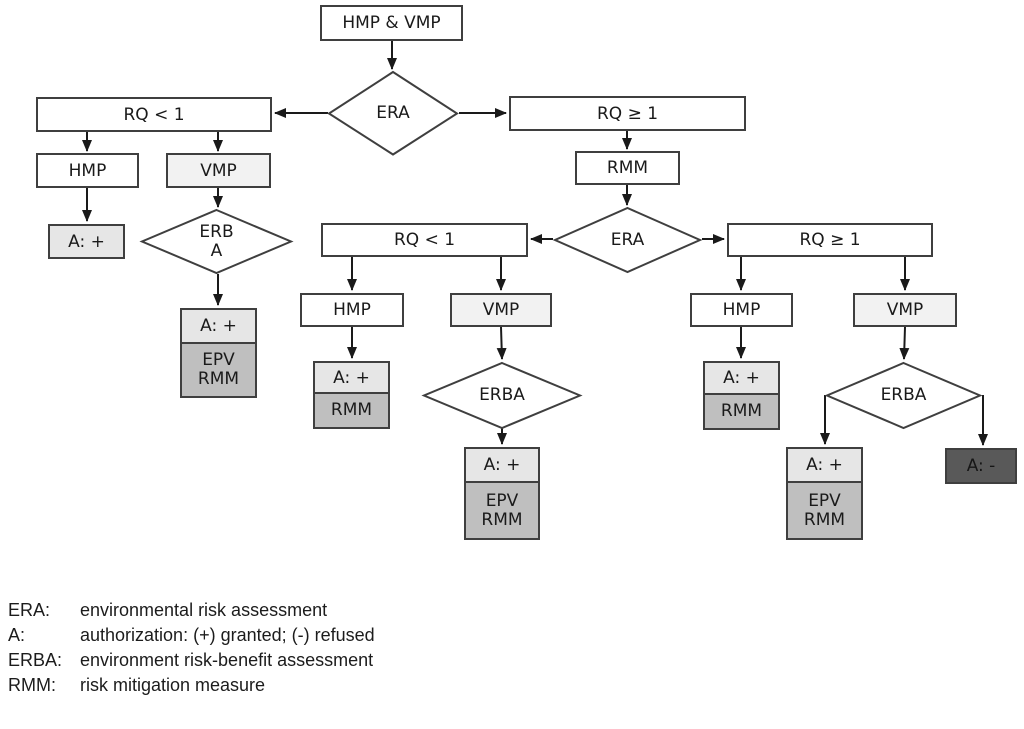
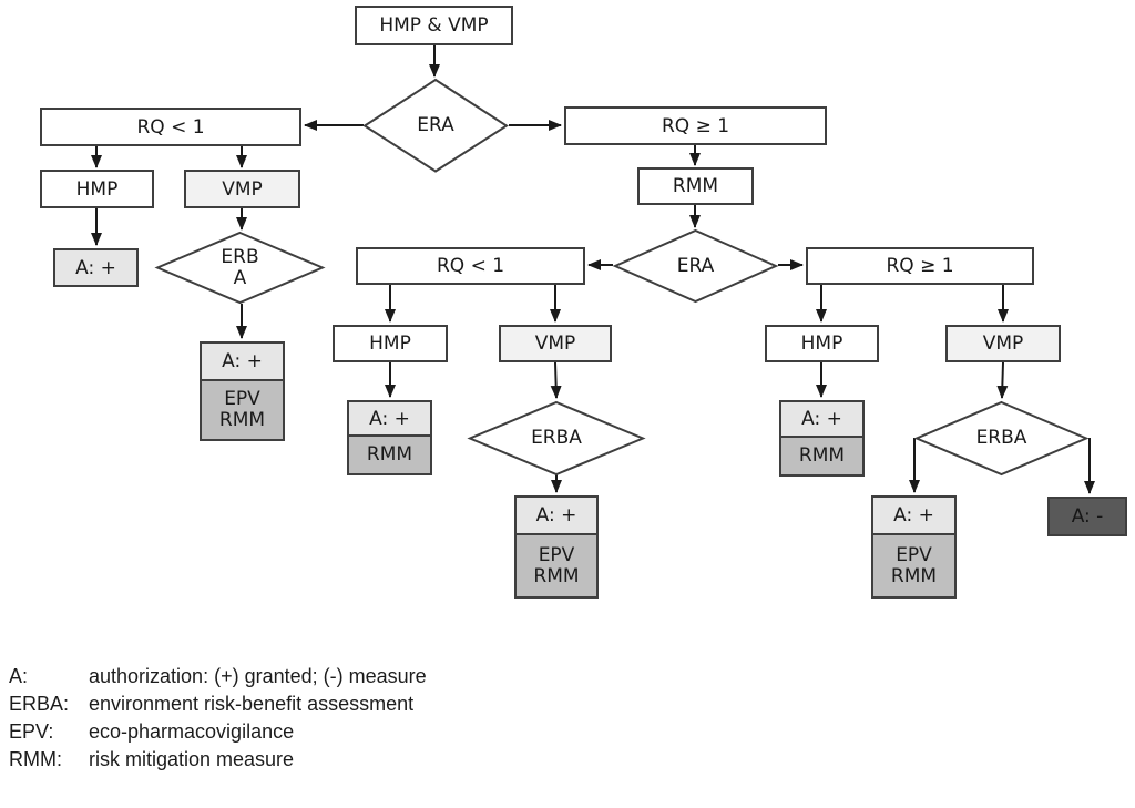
  HMP & VMP
  ERA
  RQ < 1
  HMP
  VMP
  A: +
  ERB
  A
  A: +
  EPV
  RMM
  RQ ≥ 1
  RMM
  ERA
  RQ < 1
  HMP
  VMP
  A: +
  RMM
  ERBA
  A: +
  EPV
  RMM
  RQ ≥ 1
  HMP
  VMP
  A: +
  RMM
  ERBA
  A: +
  EPV
  RMM
  A: -
- ERA:
- environmental risk assessment
  A:
- authorization: (+) granted; (-) refused
+ authorization: (+) granted; (-) measure
  ERBA:
  environment risk-benefit assessment
+ EPV:
+ eco-pharmacovigilance
  RMM:
  risk mitigation measure
